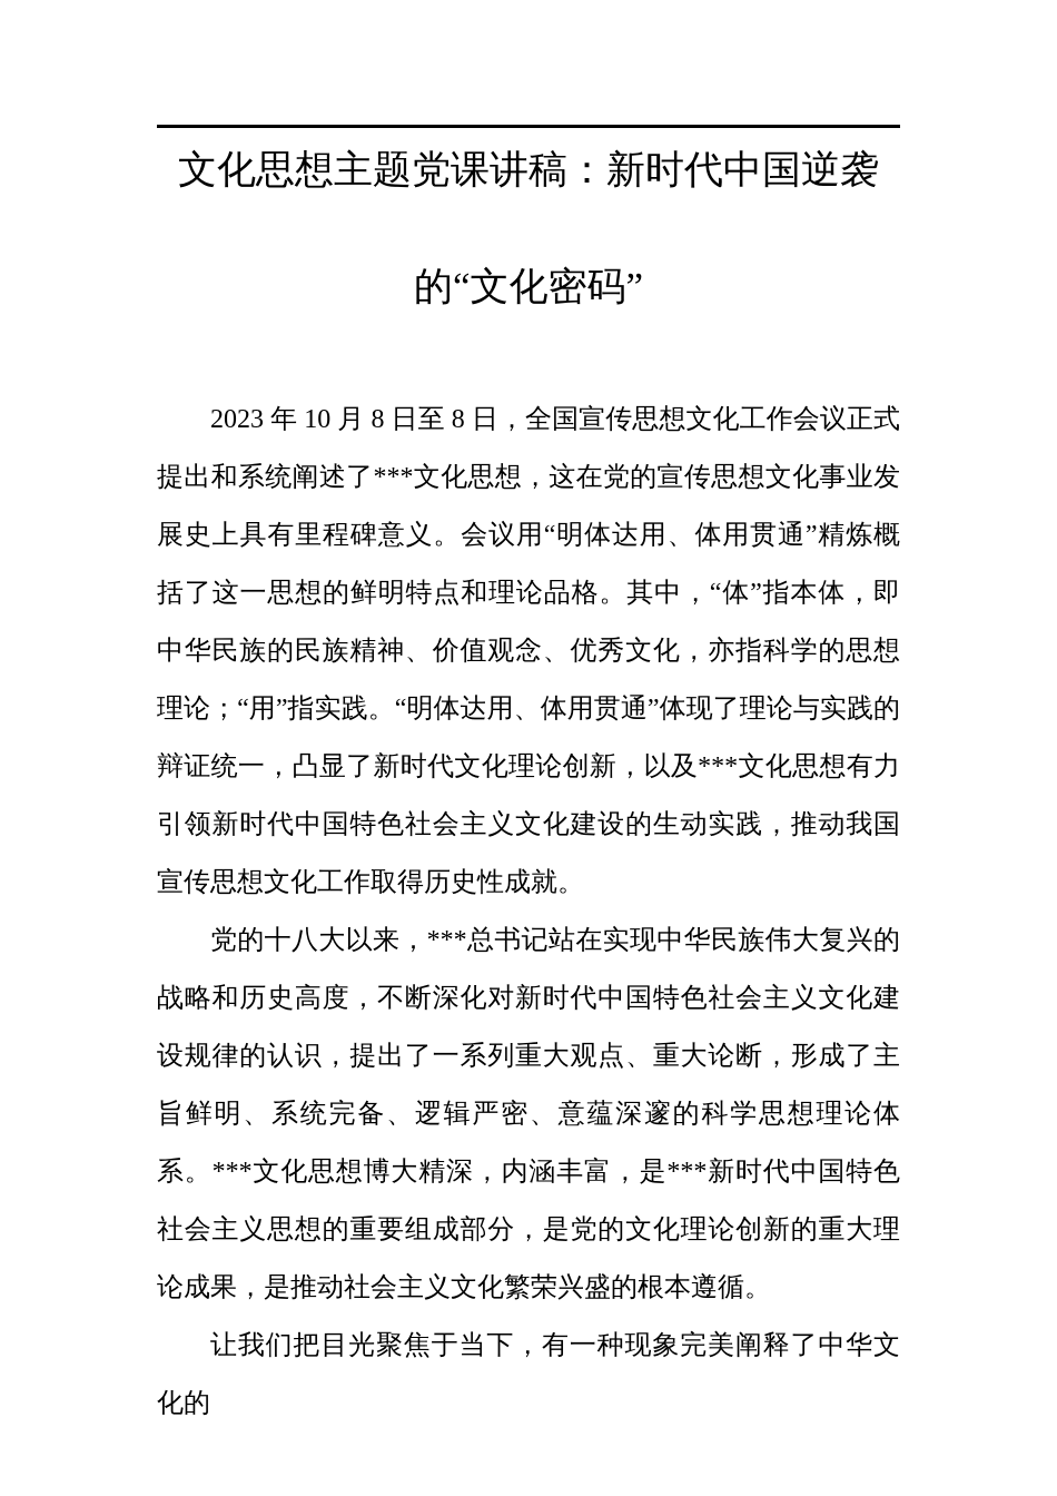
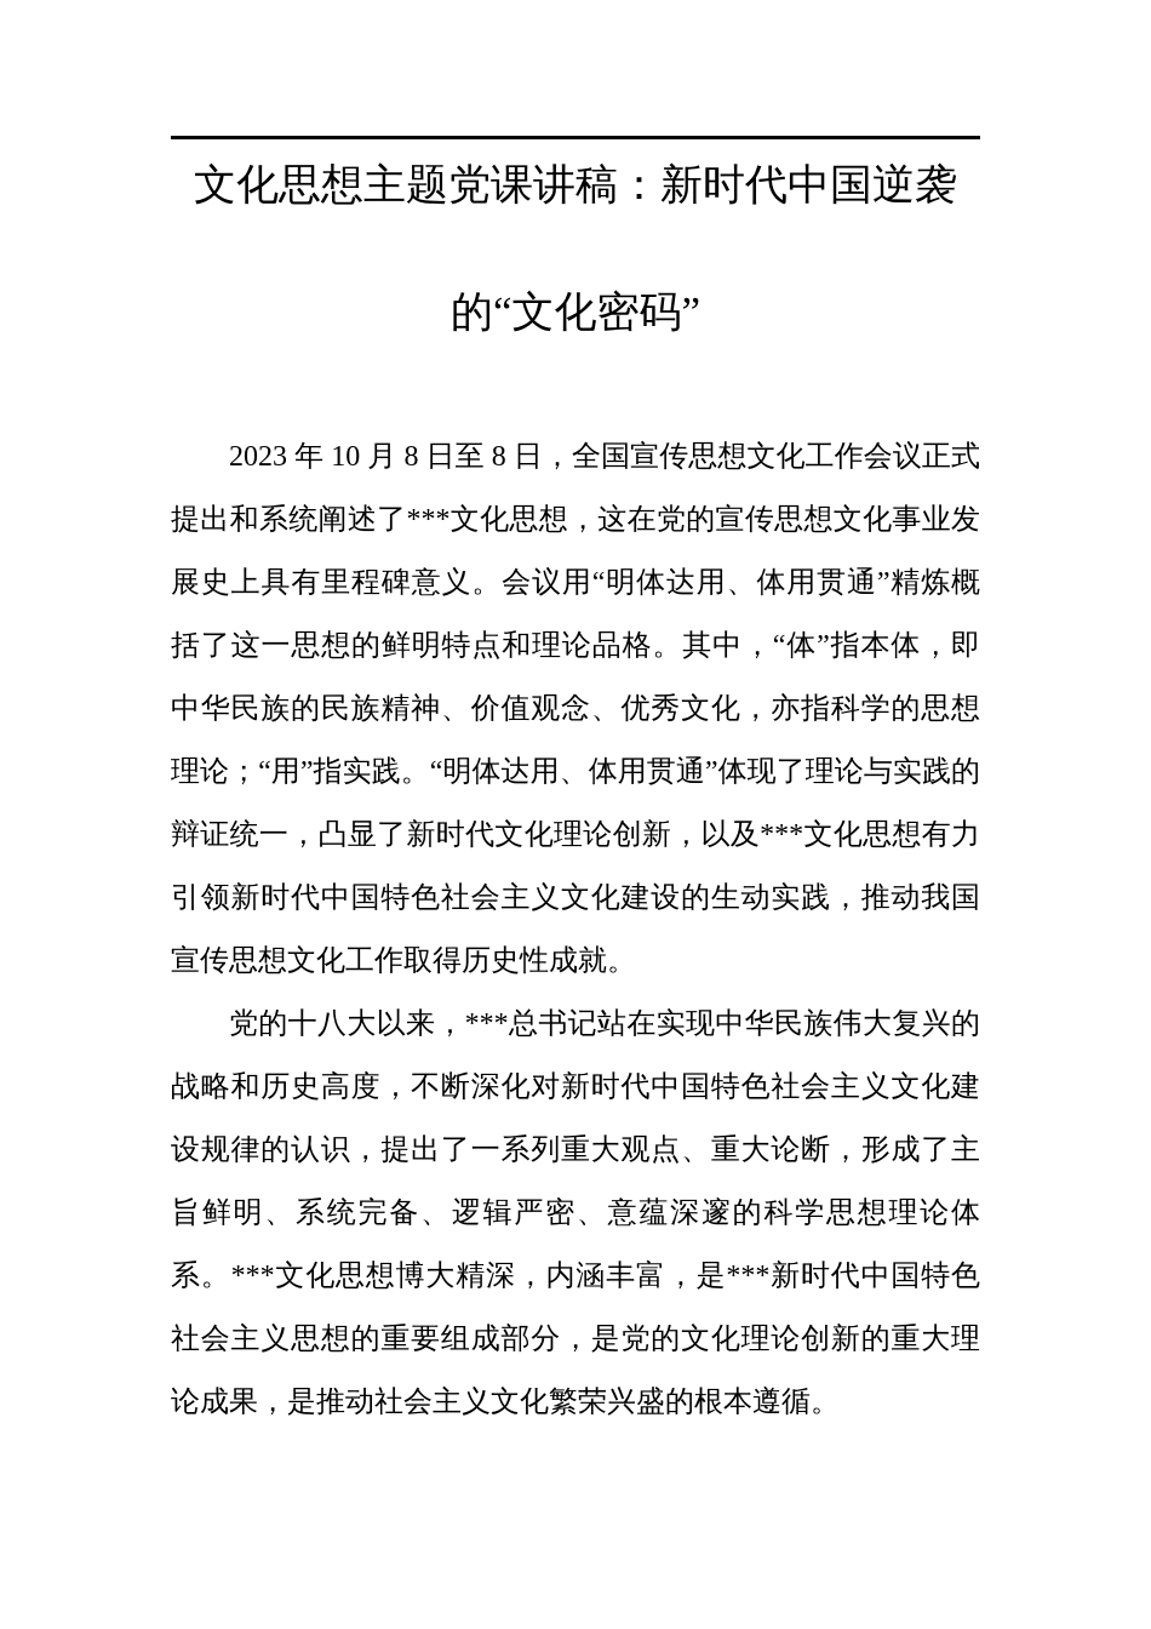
  文化思想主题党课讲稿：新时代中国逆袭
  的“文化密码”
  2023 年 10 月 8 日至 8 日，全国宣传思想文化工作会议正式提出和系统阐述了***文化思想，这在党的宣传思想文化事业发展史上具有里程碑意义。会议用“明体达用、体用贯通”精炼概括了这一思想的鲜明特点和理论品格。其中，“体”指本体，即中华民族的民族精神、价值观念、优秀文化，亦指科学的思想理论；“用”指实践。“明体达用、体用贯通”体现了理论与实践的辩证统一，凸显了新时代文化理论创新，以及***文化思想有力引领新时代中国特色社会主义文化建设的生动实践，推动我国宣传思想文化工作取得历史性成就。
  党的十八大以来，***总书记站在实现中华民族伟大复兴的战略和历史高度，不断深化对新时代中国特色社会主义文化建设规律的认识，提出了一系列重大观点、重大论断，形成了主旨鲜明、系统完备、逻辑严密、意蕴深邃的科学思想理论体系。***文化思想博大精深，内涵丰富，是***新时代中国特色社会主义思想的重要组成部分，是党的文化理论创新的重大理论成果，是推动社会主义文化繁荣兴盛的根本遵循。
- 让我们把目光聚焦于当下，有一种现象完美阐释了中华文化的
